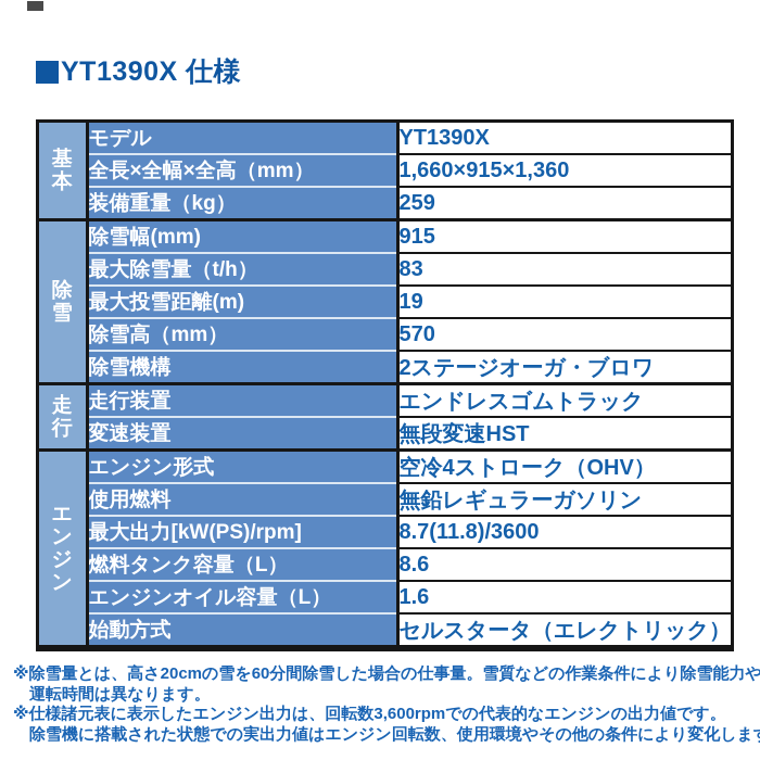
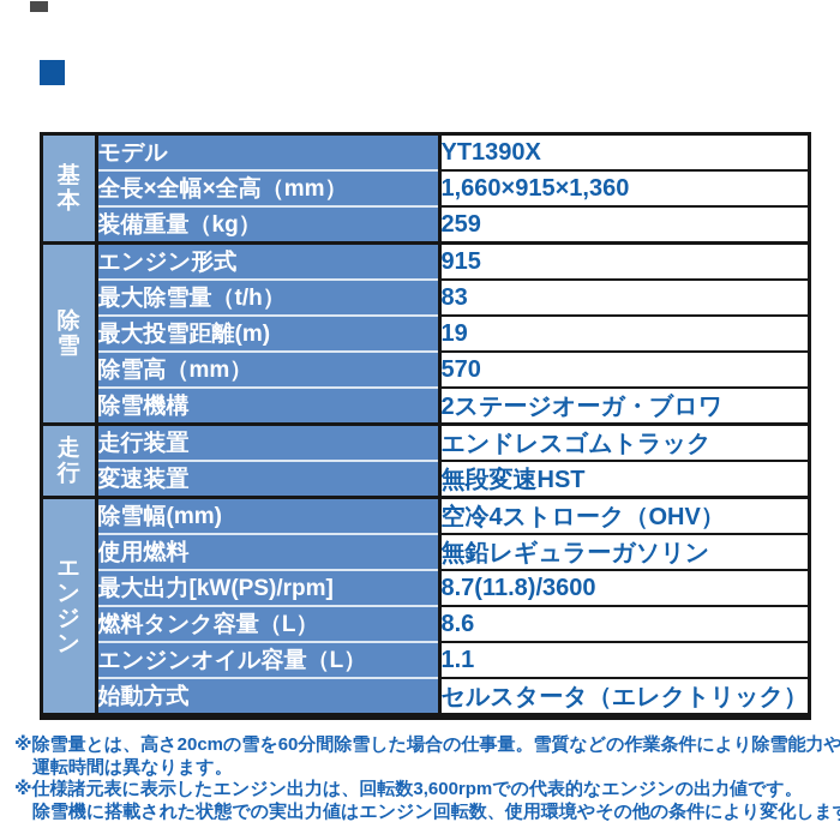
- YT1390X 仕様
  基本	モデル	YT1390X
  全長×全幅×全高（mm）	1,660×915×1,360
  装備重量（kg）	259
- 除雪	除雪幅(mm)	915
+ 除雪	エンジン形式	915
  最大除雪量（t/h）	83
  最大投雪距離(m)	19
  除雪高（mm）	570
  除雪機構	2ステージオーガ・ブロワ
  走行	走行装置	エンドレスゴムトラック
  変速装置	無段変速HST
- エンジン	エンジン形式	空冷4ストローク（OHV）
+ エンジン	除雪幅(mm)	空冷4ストローク（OHV）
  使用燃料	無鉛レギュラーガソリン
  最大出力[kW(PS)/rpm]	8.7(11.8)/3600
  燃料タンク容量（L）	8.6
- エンジンオイル容量（L）	1.6
+ エンジンオイル容量（L）	1.1
  始動方式	セルスタータ（エレクトリック）
  ※除雪量とは、高さ20cmの雪を60分間除雪した場合の仕事量。雪質などの作業条件により除雪能力や
  運転時間は異なります。
  ※仕様諸元表に表示したエンジン出力は、回転数3,600rpmでの代表的なエンジンの出力値です。
  除雪機に搭載された状態での実出力値はエンジン回転数、使用環境やその他の条件により変化しま
